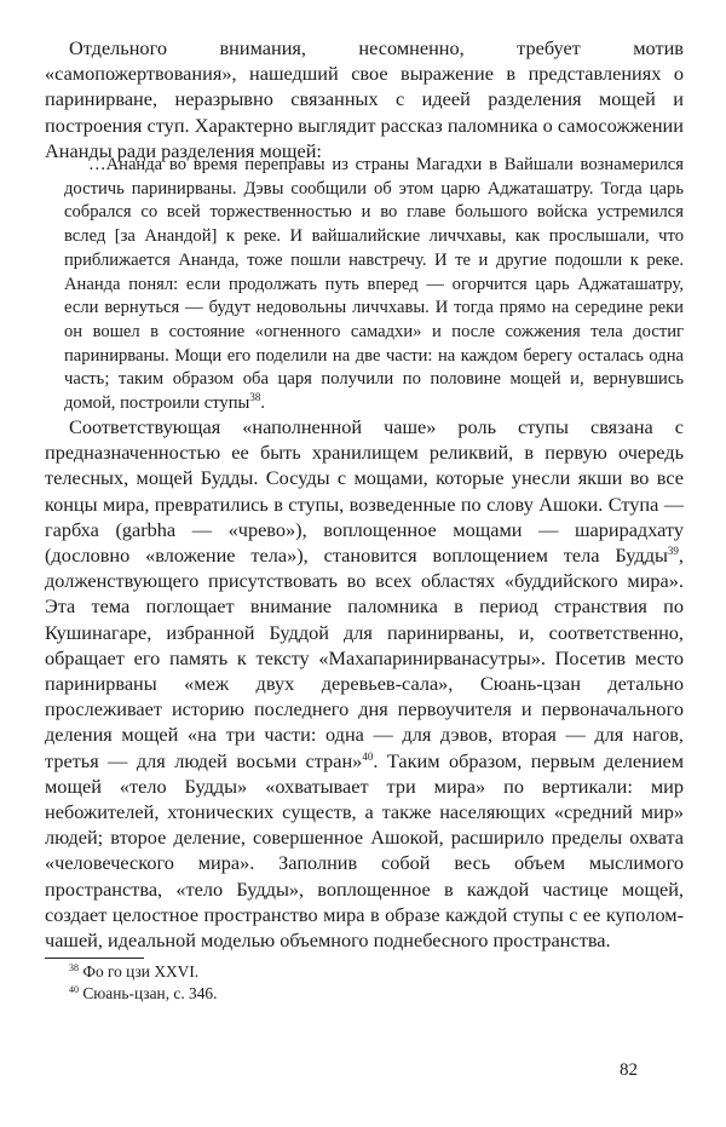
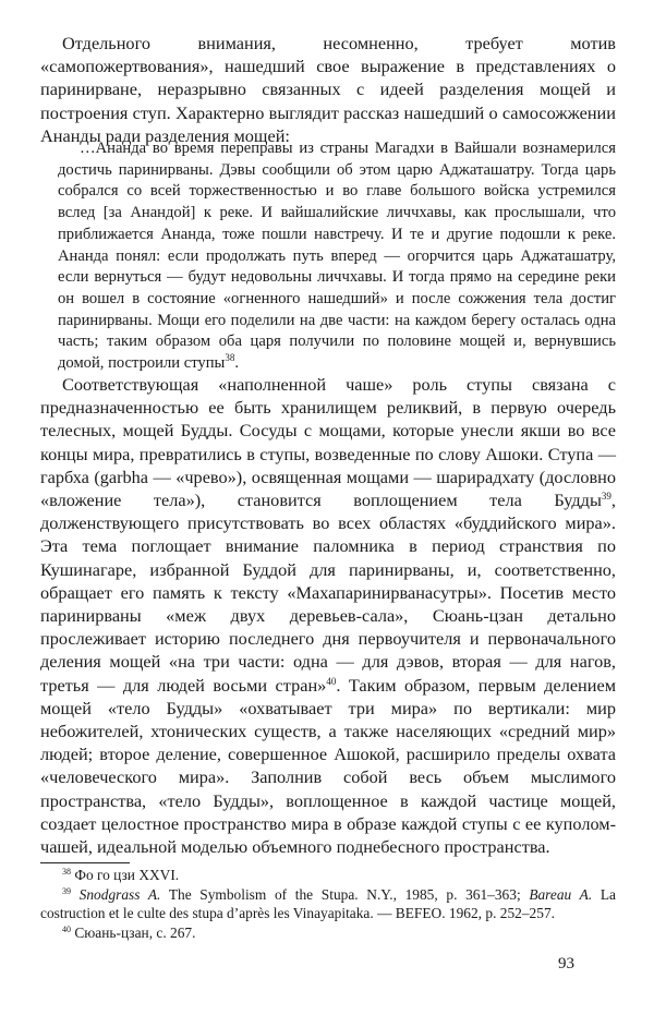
- Отдельного внимания, несомненно, требует мотив «самопожертвования», нашедший свое выражение в представлениях о паринирване, неразрывно связанных с идеей разделения мощей и построения ступ. Характерно выглядит рассказ паломника о самосожжении Ананды ради разделения мощей:
+ Отдельного внимания, несомненно, требует мотив «самопожертвования», нашедший свое выражение в представлениях о паринирване, неразрывно связанных с идеей разделения мощей и построения ступ. Характерно выглядит рассказ нашедший о самосожжении Ананды ради разделения мощей:
- …Ананда во время переправы из страны Магадхи в Вайшали вознамерился достичь паринирваны. Дэвы сообщили об этом царю Аджаташатру. Тогда царь собрался со всей торжественностью и во главе большого войска устремился вслед [за Анандой] к реке. И вайшалийские личчхавы, как прослышали, что приближается Ананда, тоже пошли навстречу. И те и другие подошли к реке. Ананда понял: если продолжать путь вперед — огорчится царь Аджаташатру, если вернуться — будут недовольны личчхавы. И тогда прямо на середине реки он вошел в состояние «огненного самадхи» и после сожжения тела достиг паринирваны. Мощи его поделили на две части: на каждом берегу осталась одна часть; таким образом оба царя получили по половине мощей и, вернувшись домой, построили ступы38.
+ …Ананда во время переправы из страны Магадхи в Вайшали вознамерился достичь паринирваны. Дэвы сообщили об этом царю Аджаташатру. Тогда царь собрался со всей торжественностью и во главе большого войска устремился вслед [за Анандой] к реке. И вайшалийские личчхавы, как прослышали, что приближается Ананда, тоже пошли навстречу. И те и другие подошли к реке. Ананда понял: если продолжать путь вперед — огорчится царь Аджаташатру, если вернуться — будут недовольны личчхавы. И тогда прямо на середине реки он вошел в состояние «огненного нашедший» и после сожжения тела достиг паринирваны. Мощи его поделили на две части: на каждом берегу осталась одна часть; таким образом оба царя получили по половине мощей и, вернувшись домой, построили ступы38.
- Соответствующая «наполненной чаше» роль ступы связана с предназначенностью ее быть хранилищем реликвий, в первую очередь телесных, мощей Будды. Сосуды с мощами, которые унесли якши во все концы мира, превратились в ступы, возведенные по слову Ашоки. Ступа — гарбха (garbha — «чрево»), воплощенное мощами — шарирадхату (дословно «вложение тела»), становится воплощением тела Будды39, долженствующего присутствовать во всех областях «буддийского мира». Эта тема поглощает внимание паломника в период странствия по Кушинагаре, избранной Буддой для паринирваны, и, соответственно, обращает его память к тексту «Махапаринирванасутры». Посетив место паринирваны «меж двух деревьев-сала», Сюань-цзан детально прослеживает историю последнего дня первоучителя и первоначального деления мощей «на три части: одна — для дэвов, вторая — для нагов, третья — для людей восьми стран»40. Таким образом, первым делением мощей «тело Будды» «охватывает три мира» по вертикали: мир небожителей, хтонических существ, а также населяющих «средний мир» людей; второе деление, совершенное Ашокой, расширило пределы охвата «человеческого мира». Заполнив собой весь объем мыслимого пространства, «тело Будды», воплощенное в каждой частице мощей, создает целостное пространство мира в образе каждой ступы с ее куполом-чашей, идеальной моделью объемного поднебесного пространства.
+ Соответствующая «наполненной чаше» роль ступы связана с предназначенностью ее быть хранилищем реликвий, в первую очередь телесных, мощей Будды. Сосуды с мощами, которые унесли якши во все концы мира, превратились в ступы, возведенные по слову Ашоки. Ступа — гарбха (garbha — «чрево»), освященная мощами — шарирадхату (дословно «вложение тела»), становится воплощением тела Будды39, долженствующего присутствовать во всех областях «буддийского мира». Эта тема поглощает внимание паломника в период странствия по Кушинагаре, избранной Буддой для паринирваны, и, соответственно, обращает его память к тексту «Махапаринирванасутры». Посетив место паринирваны «меж двух деревьев-сала», Сюань-цзан детально прослеживает историю последнего дня первоучителя и первоначального деления мощей «на три части: одна — для дэвов, вторая — для нагов, третья — для людей восьми стран»40. Таким образом, первым делением мощей «тело Будды» «охватывает три мира» по вертикали: мир небожителей, хтонических существ, а также населяющих «средний мир» людей; второе деление, совершенное Ашокой, расширило пределы охвата «человеческого мира». Заполнив собой весь объем мыслимого пространства, «тело Будды», воплощенное в каждой частице мощей, создает целостное пространство мира в образе каждой ступы с ее куполом-чашей, идеальной моделью объемного поднебесного пространства.
  38 Фо го цзи XXVI.
+ 39 Snodgrass A. The Symbolism of the Stupa. N.Y., 1985, p. 361–363; Bareau A. La costruction et le culte des stupa d’après les Vinayapitaka. — BEFEO. 1962, p. 252–257.
- 40 Сюань-цзан, с. 346.
+ 40 Сюань-цзан, с. 267.
- 82
+ 93
